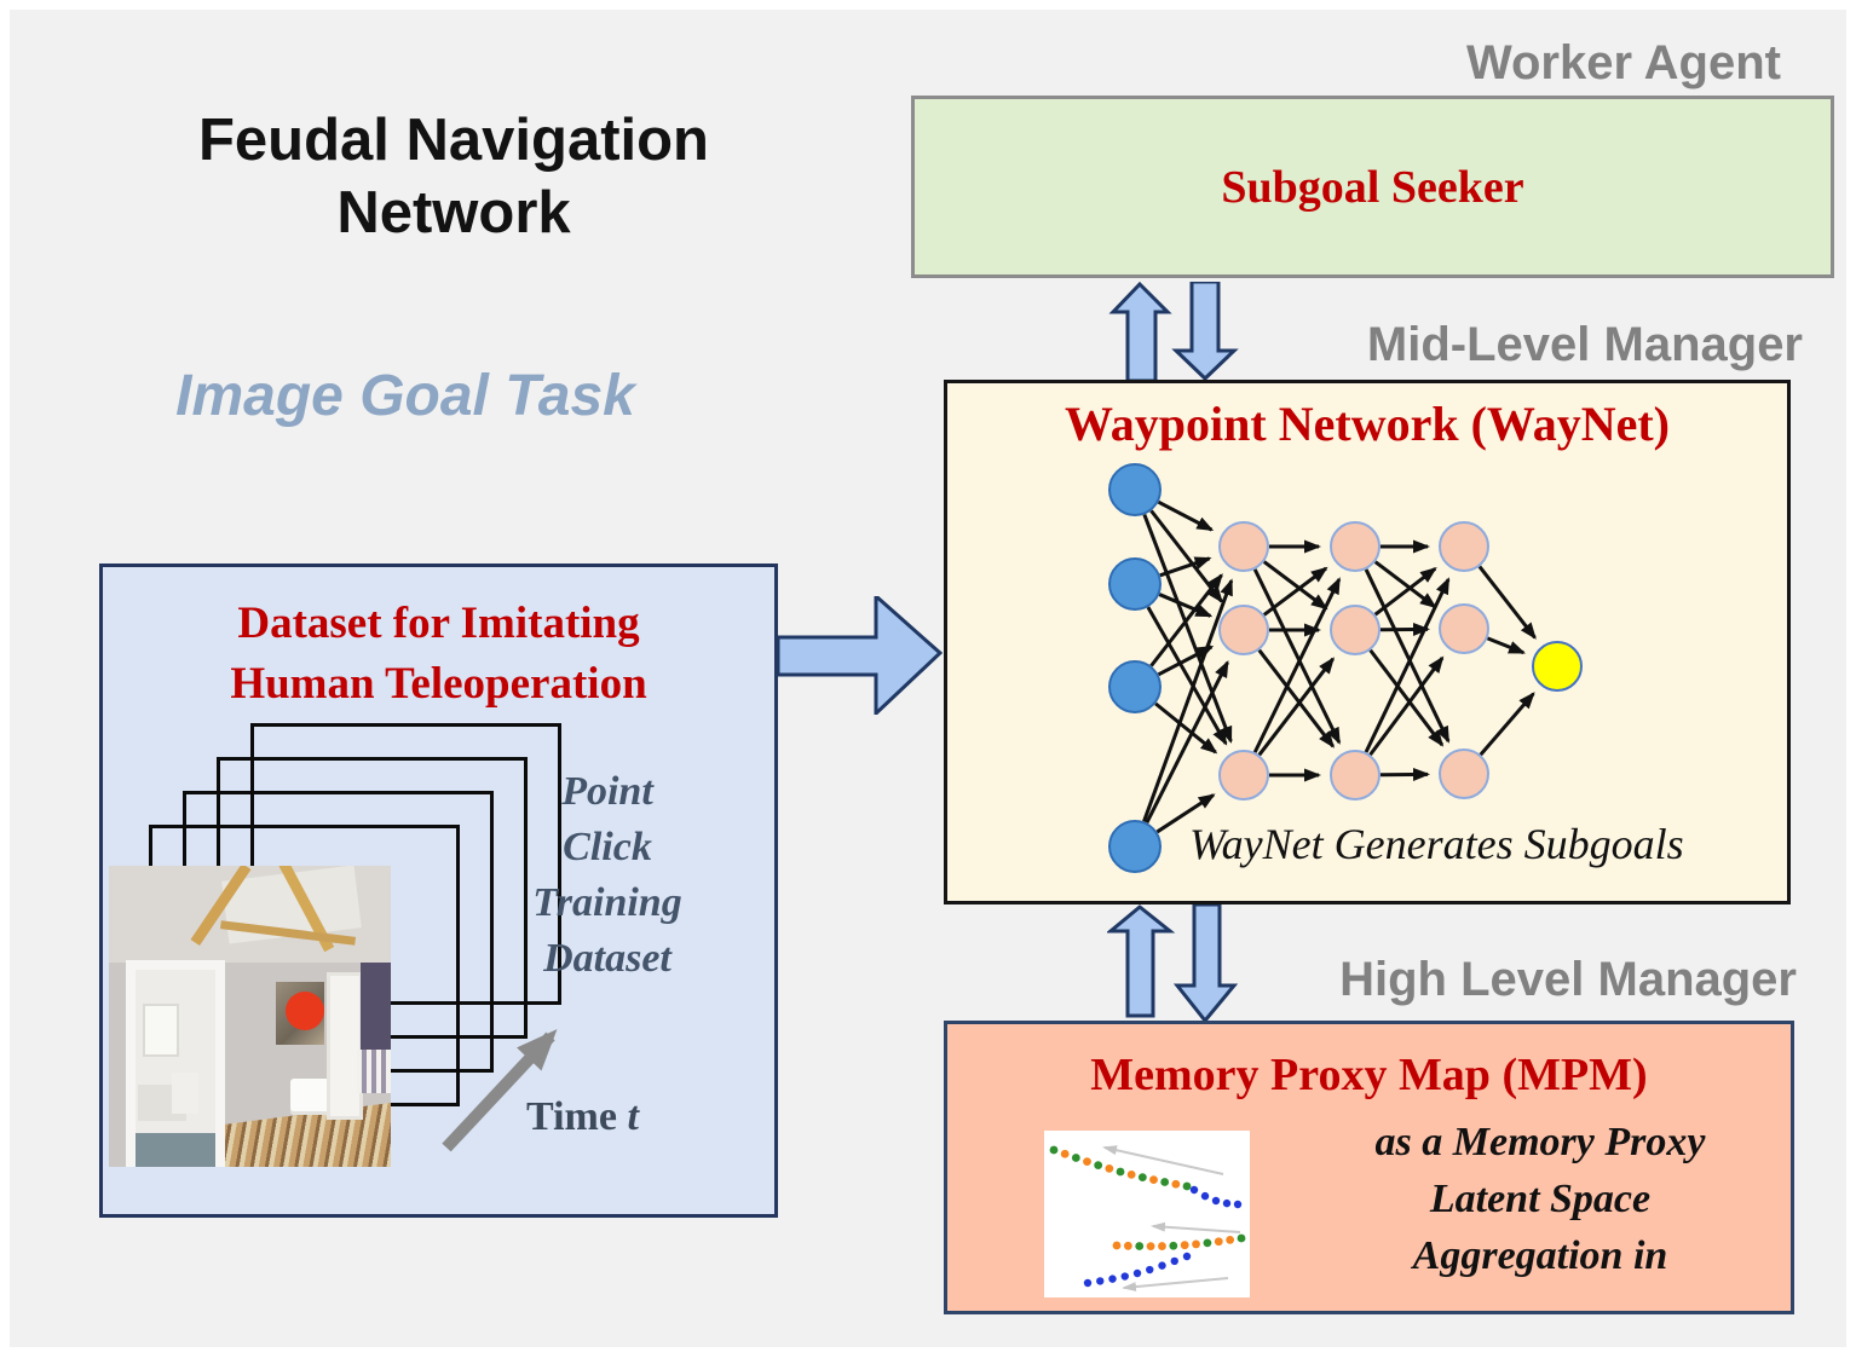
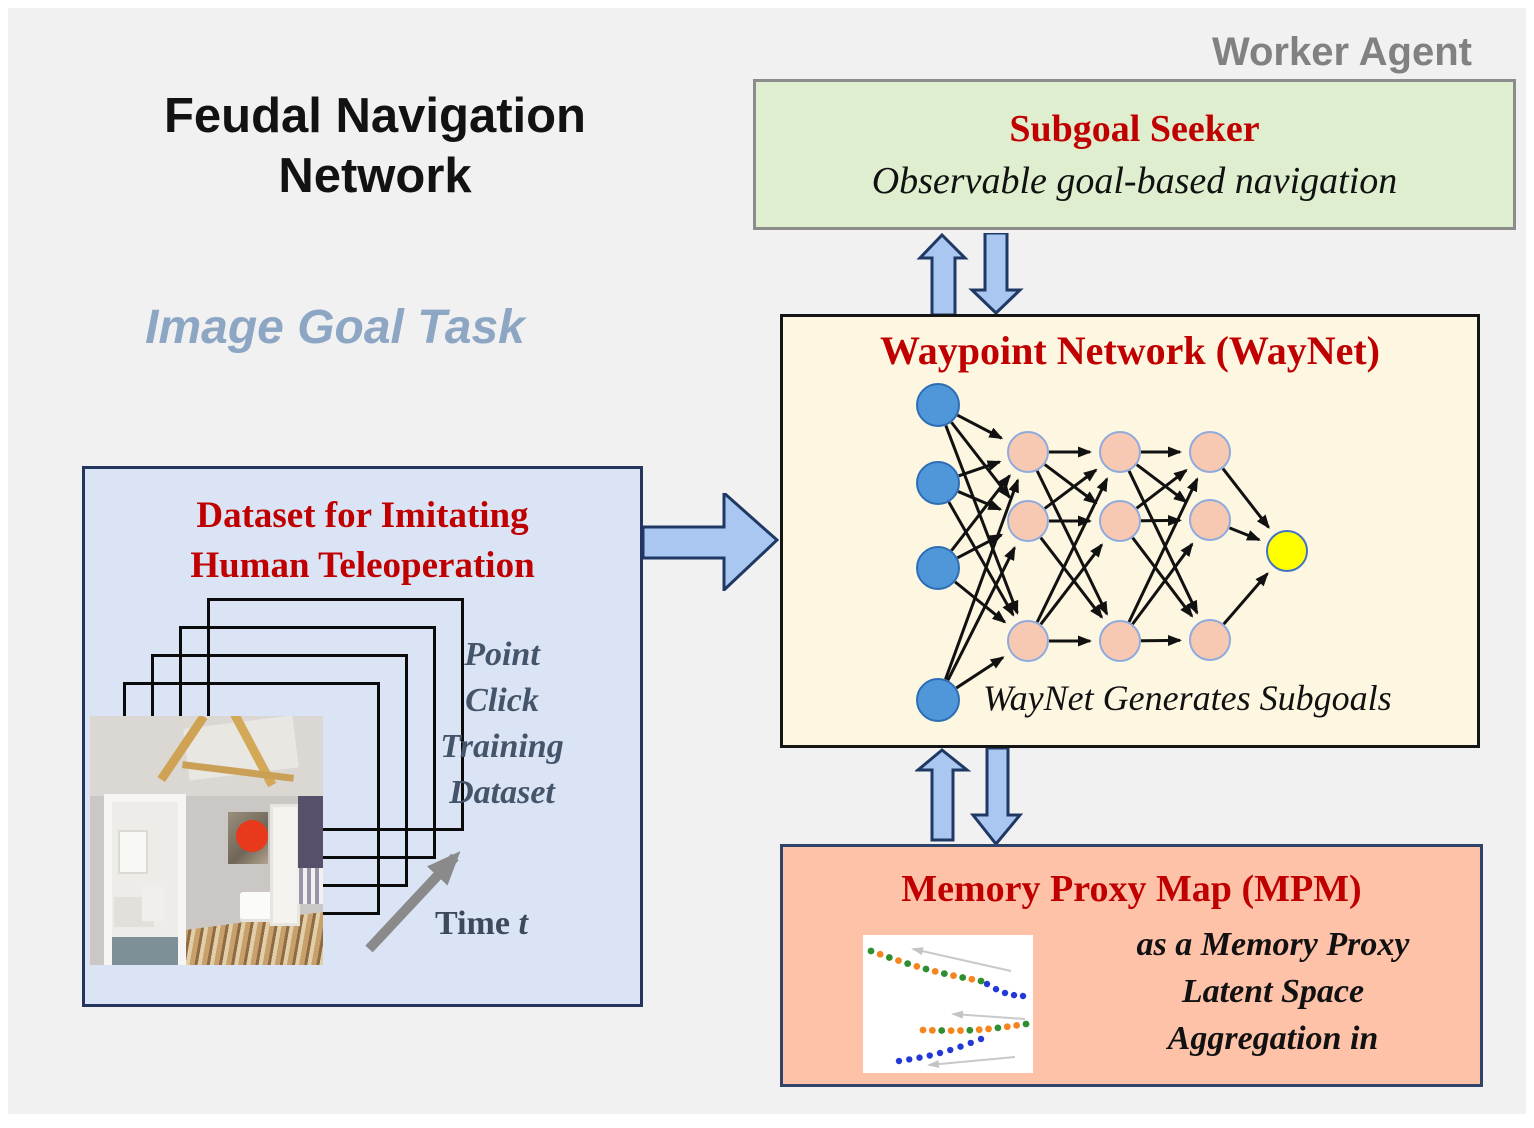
  Feudal Navigation
  Network
  Image Goal Task
  Worker Agent
- Mid-Level Manager
- High Level Manager
  Subgoal Seeker
+ Observable goal-based navigation
  Waypoint Network (WayNet)
  WayNet Generates Subgoals
  Dataset for Imitating
  Human Teleoperation
  Time t
  Point
  Click
  Training
  Dataset
  Memory Proxy Map (MPM)
  as a Memory Proxy
  Latent Space
  Aggregation in
